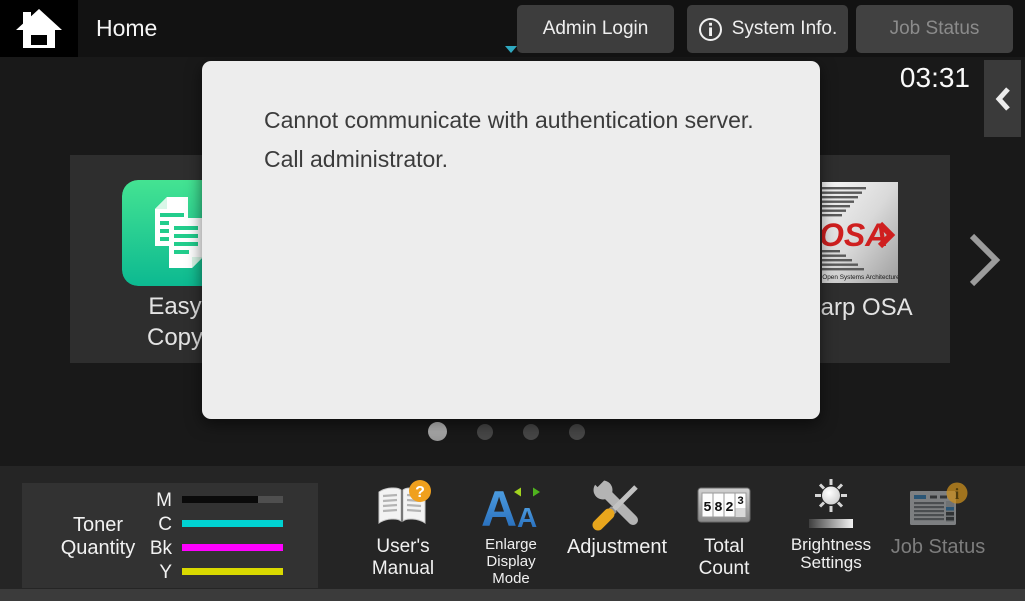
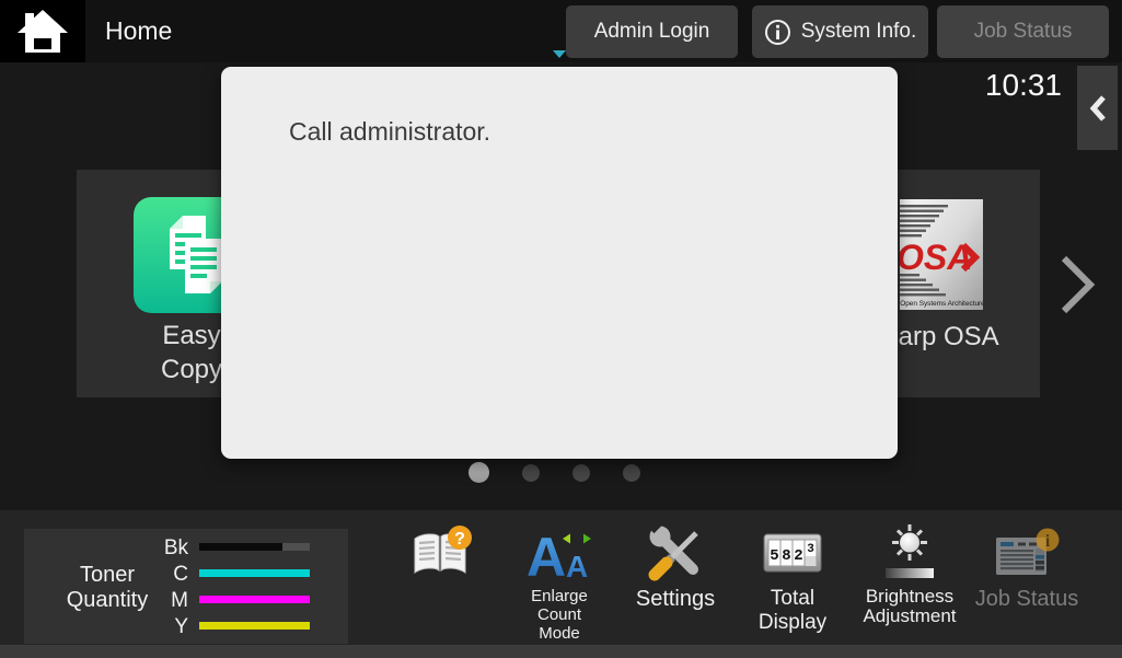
  Home
  Admin Login
  System Info.
  Job Status
- 03:31
+ 10:31
  Easy
  Copy
  OSA
  arp OSA
- Cannot communicate with authentication server.
  Call administrator.
  Toner
  Quantity
- M
+ Bk
  C
- Bk
+ M
  Y
  ?
- User's
- Manual
  A
  A
  Enlarge
- Display
+ Count
  Mode
- Adjustment
+ Settings
  5
  8
  2
  3
  Total
- Count
+ Display
  Brightness
- Settings
+ Adjustment
  i
  Job Status
